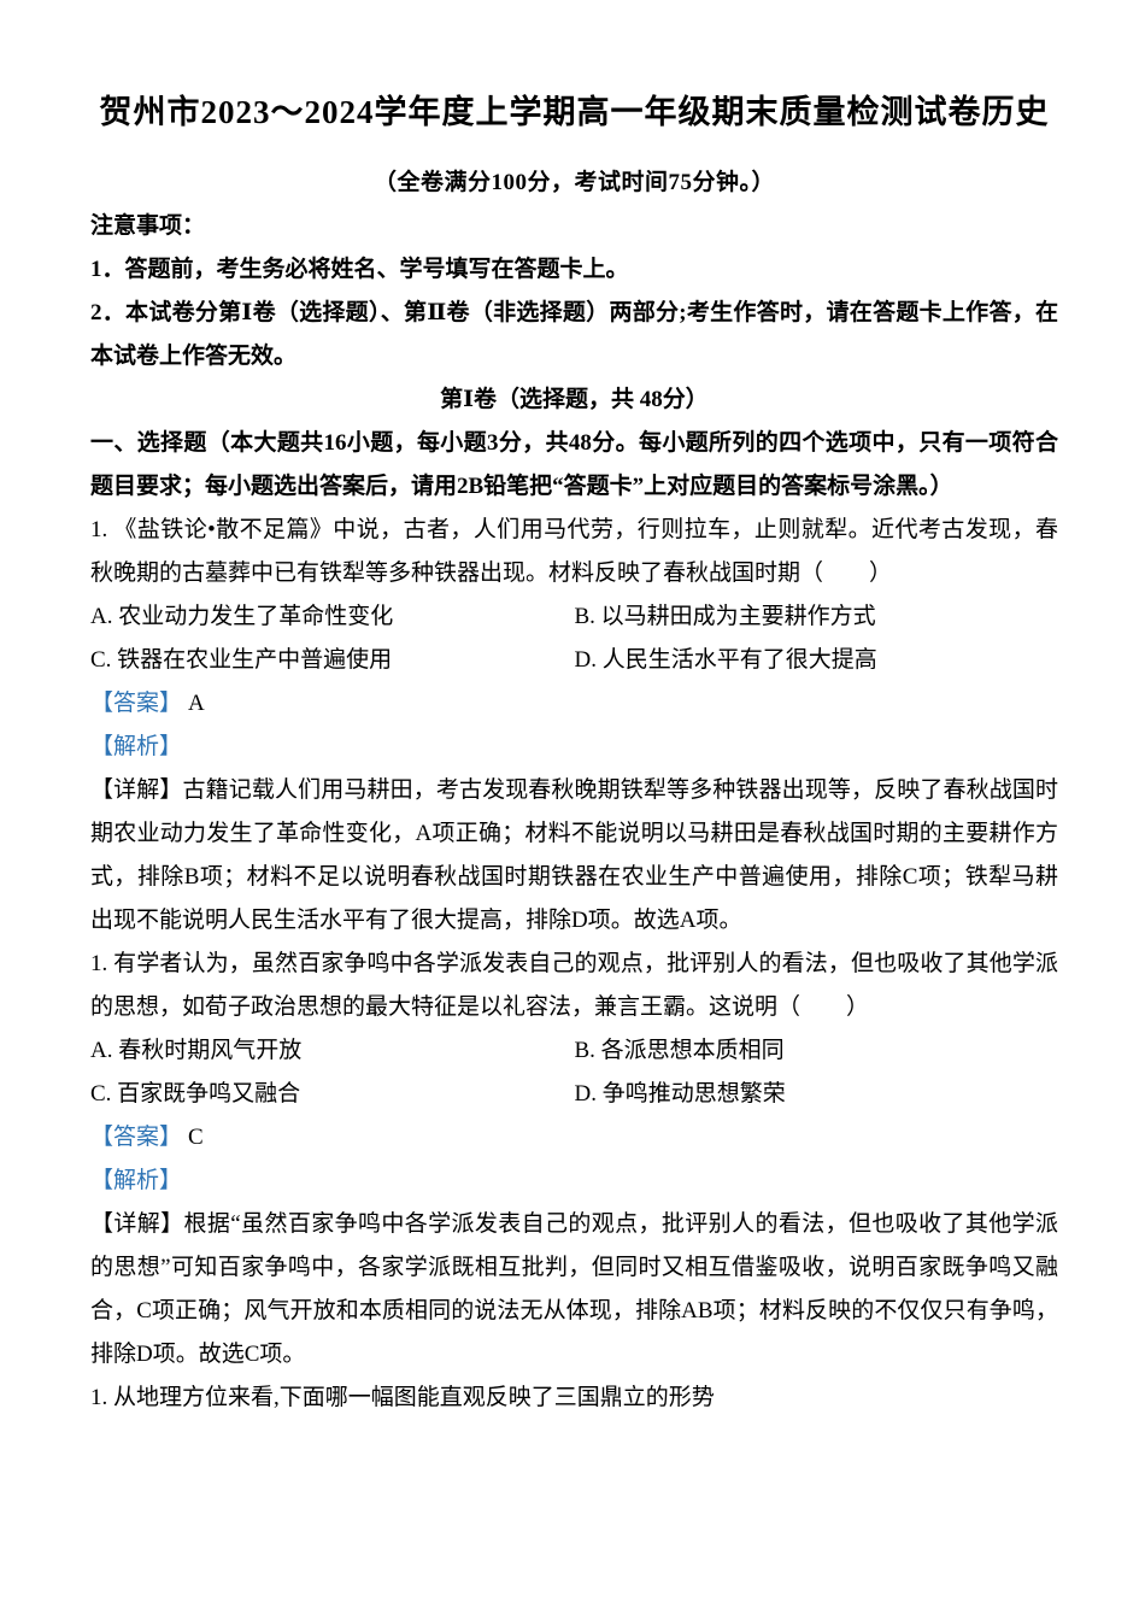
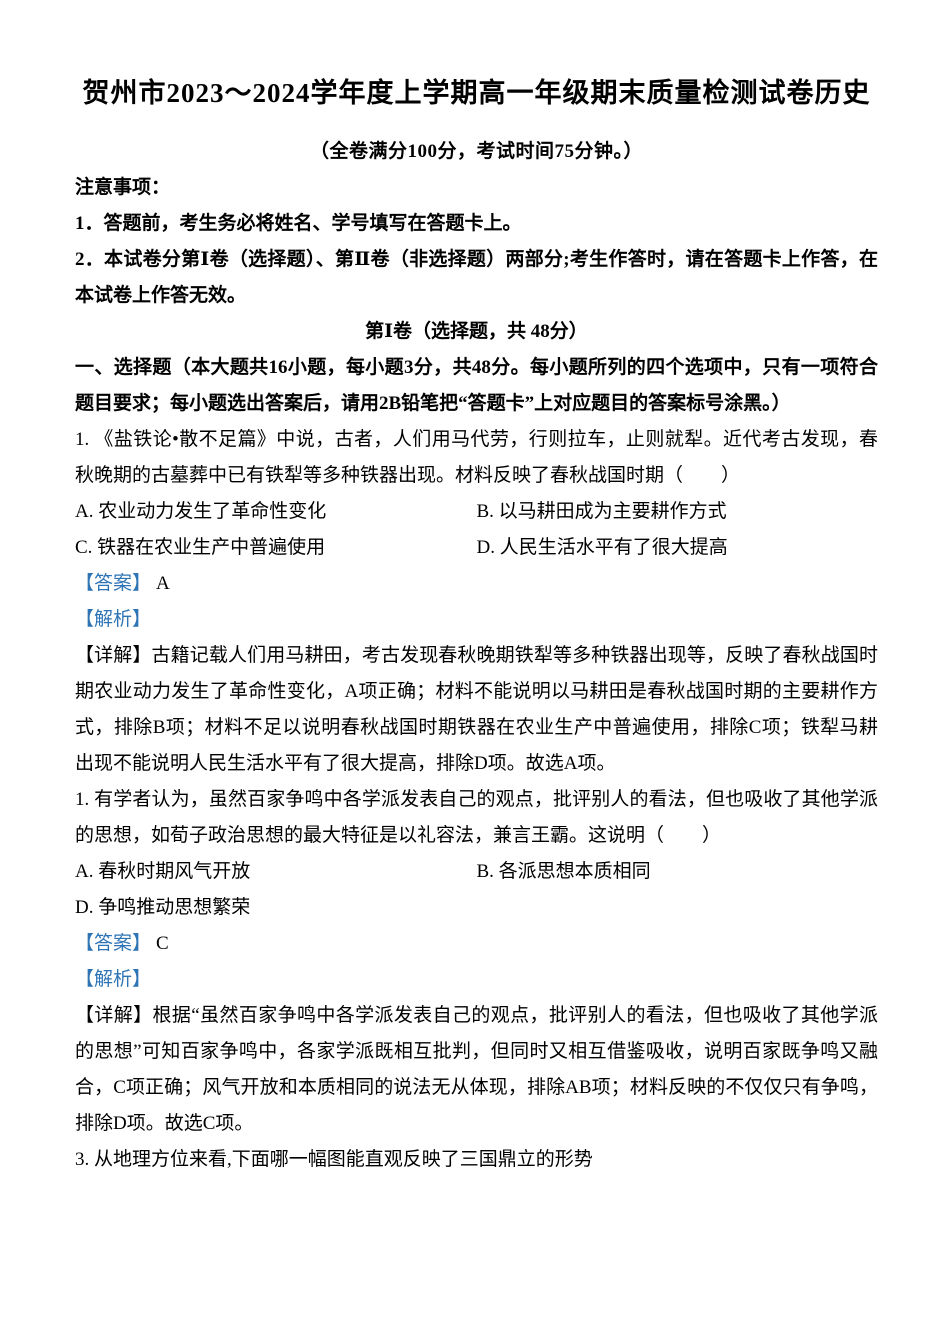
  贺州市2023～2024学年度上学期高一年级期末质量检测试卷历史
  （全卷满分100分，考试时间75分钟。）
  注意事项：
  1．答题前，考生务必将姓名、学号填写在答题卡上。
  2．本试卷分第Ⅰ卷（选择题）、第Ⅱ卷（非选择题）两部分;考生作答时，请在答题卡上作答，在本试卷上作答无效。
  第Ⅰ卷（选择题，共 48分）
  一、选择题（本大题共16小题，每小题3分，共48分。每小题所列的四个选项中，只有一项符合题目要求；每小题选出答案后，请用2B铅笔把“答题卡”上对应题目的答案标号涂黑。）
  1. 《盐铁论•散不足篇》中说，古者，人们用马代劳，行则拉车，止则就犁。近代考古发现，春秋晚期的古墓葬中已有铁犁等多种铁器出现。材料反映了春秋战国时期（ ）
  A. 农业动力发生了革命性变化
  B. 以马耕田成为主要耕作方式
  C. 铁器在农业生产中普遍使用
  D. 人民生活水平有了很大提高
  【答案】 A
  【解析】
  【详解】古籍记载人们用马耕田，考古发现春秋晚期铁犁等多种铁器出现等，反映了春秋战国时期农业动力发生了革命性变化，A项正确；材料不能说明以马耕田是春秋战国时期的主要耕作方式，排除B项；材料不足以说明春秋战国时期铁器在农业生产中普遍使用，排除C项；铁犁马耕出现不能说明人民生活水平有了很大提高，排除D项。故选A项。
  1. 有学者认为，虽然百家争鸣中各学派发表自己的观点，批评别人的看法，但也吸收了其他学派的思想，如荀子政治思想的最大特征是以礼容法，兼言王霸。这说明（ ）
  A. 春秋时期风气开放
  B. 各派思想本质相同
- C. 百家既争鸣又融合
  D. 争鸣推动思想繁荣
  【答案】 C
  【解析】
  【详解】根据“虽然百家争鸣中各学派发表自己的观点，批评别人的看法，但也吸收了其他学派的思想”可知百家争鸣中，各家学派既相互批判，但同时又相互借鉴吸收，说明百家既争鸣又融合，C项正确；风气开放和本质相同的说法无从体现，排除AB项；材料反映的不仅仅只有争鸣，排除D项。故选C项。
- 1. 从地理方位来看,下面哪一幅图能直观反映了三国鼎立的形势
+ 3. 从地理方位来看,下面哪一幅图能直观反映了三国鼎立的形势
